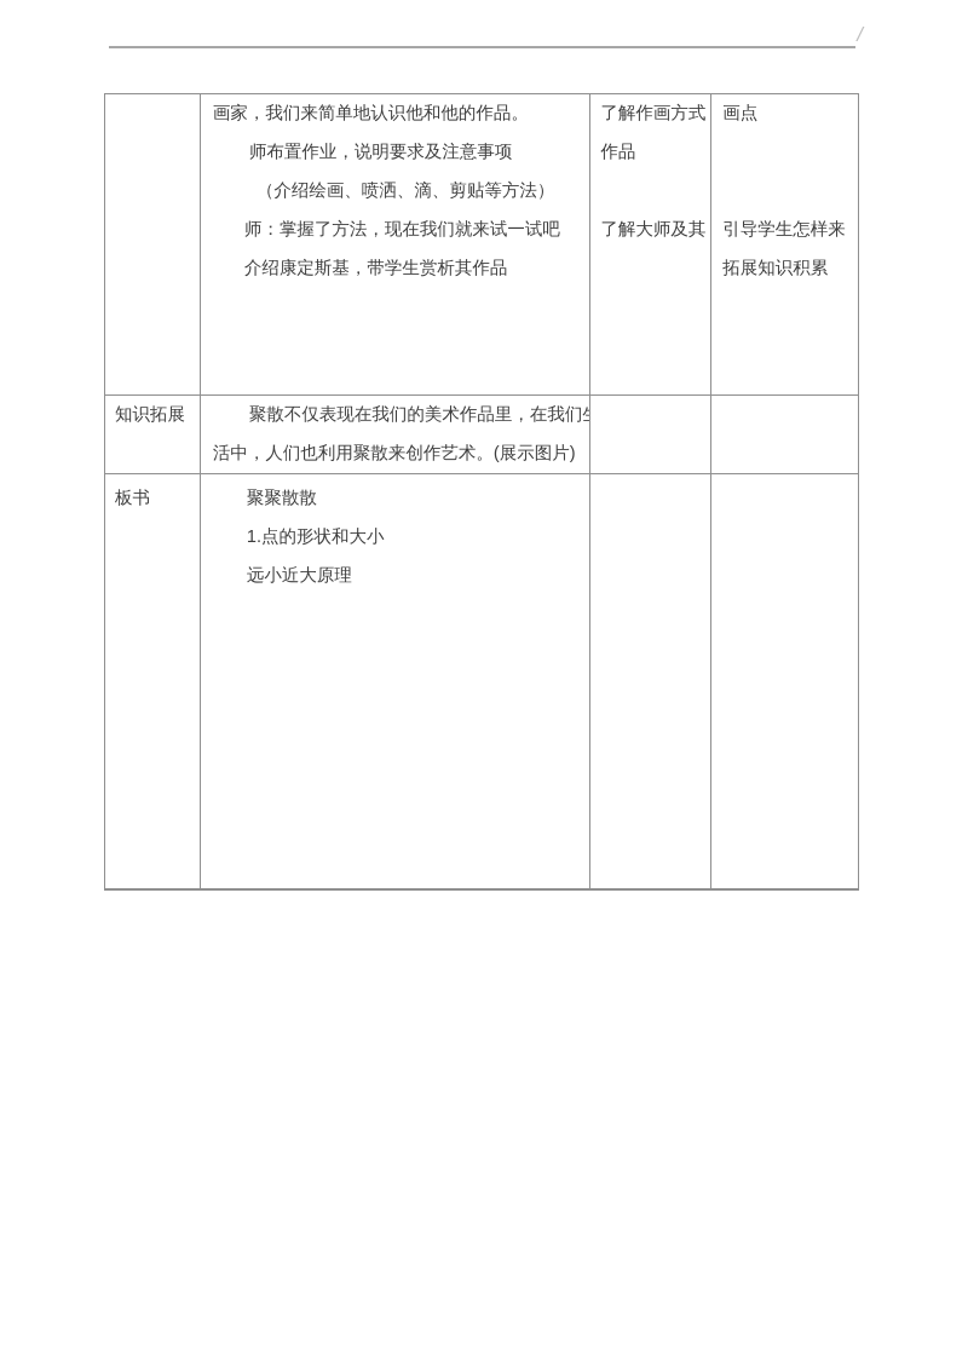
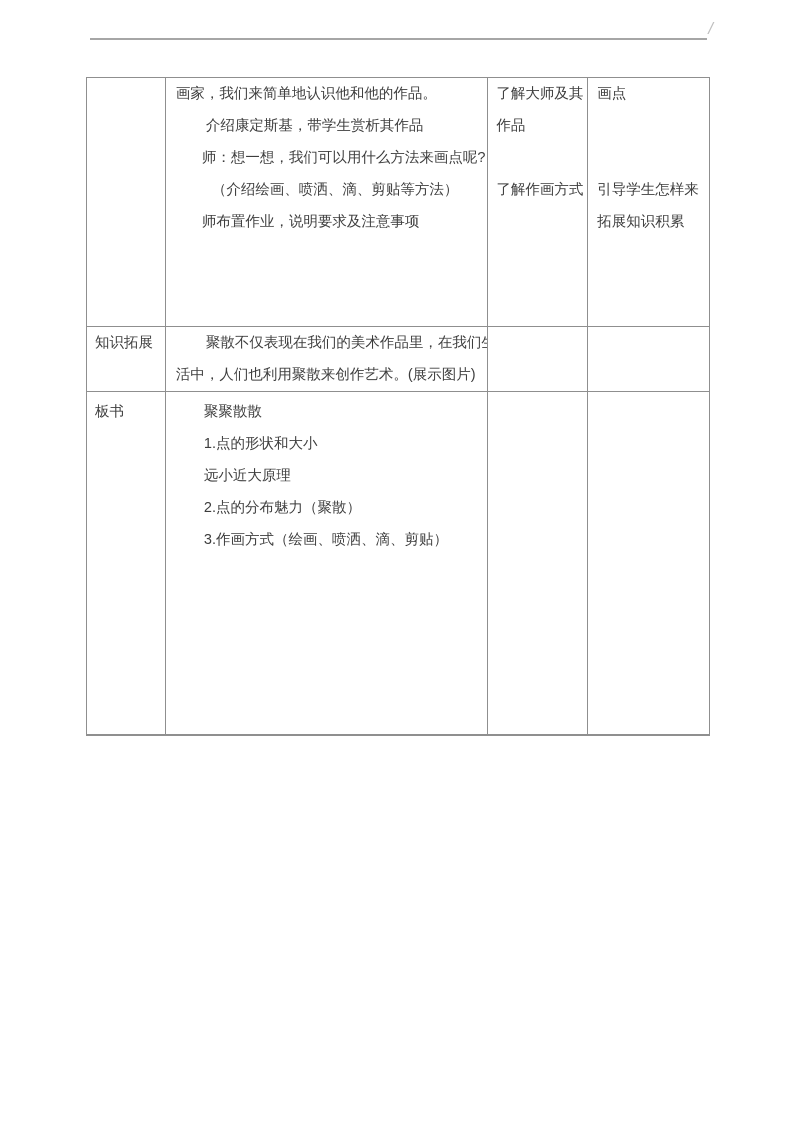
  /
  画家，我们来简单地认识他和他的作品。
- 师布置作业，说明要求及注意事项
+ 介绍康定斯基，带学生赏析其作品
+ 师：想一想，我们可以用什么方法来画点呢?
  （介绍绘画、喷洒、滴、剪贴等方法）
- 师：掌握了方法，现在我们就来试一试吧
- 介绍康定斯基，带学生赏析其作品
+ 师布置作业，说明要求及注意事项
- 了解作画方式
+ 了解大师及其
  作品
- 了解大师及其
+ 了解作画方式
  画点
  引导学生怎样来
  拓展知识积累
  知识拓展
  聚散不仅表现在我们的美术作品里，在我们
  活中，人们也利用聚散来创作艺术。(展示图片)
  板书
  聚聚散散
  1.点的形状和大小
  远小近大原理
+ 2.点的分布魅力（聚散）
+ 3.作画方式（绘画、喷洒、滴、剪贴）
